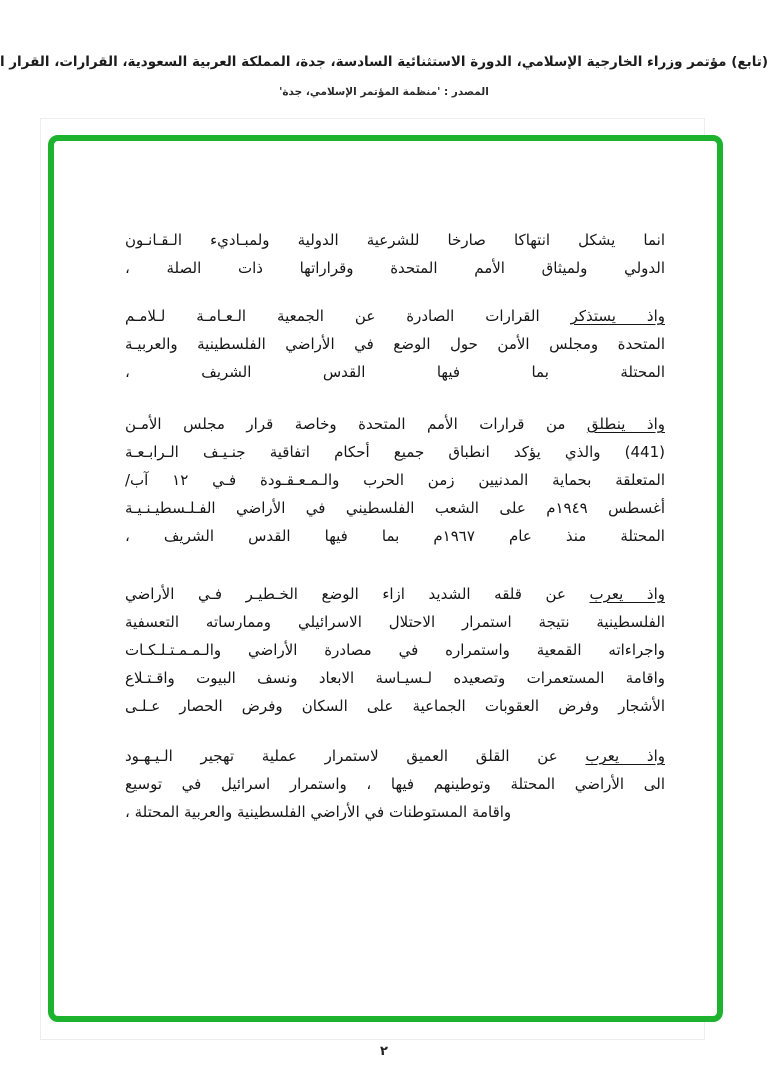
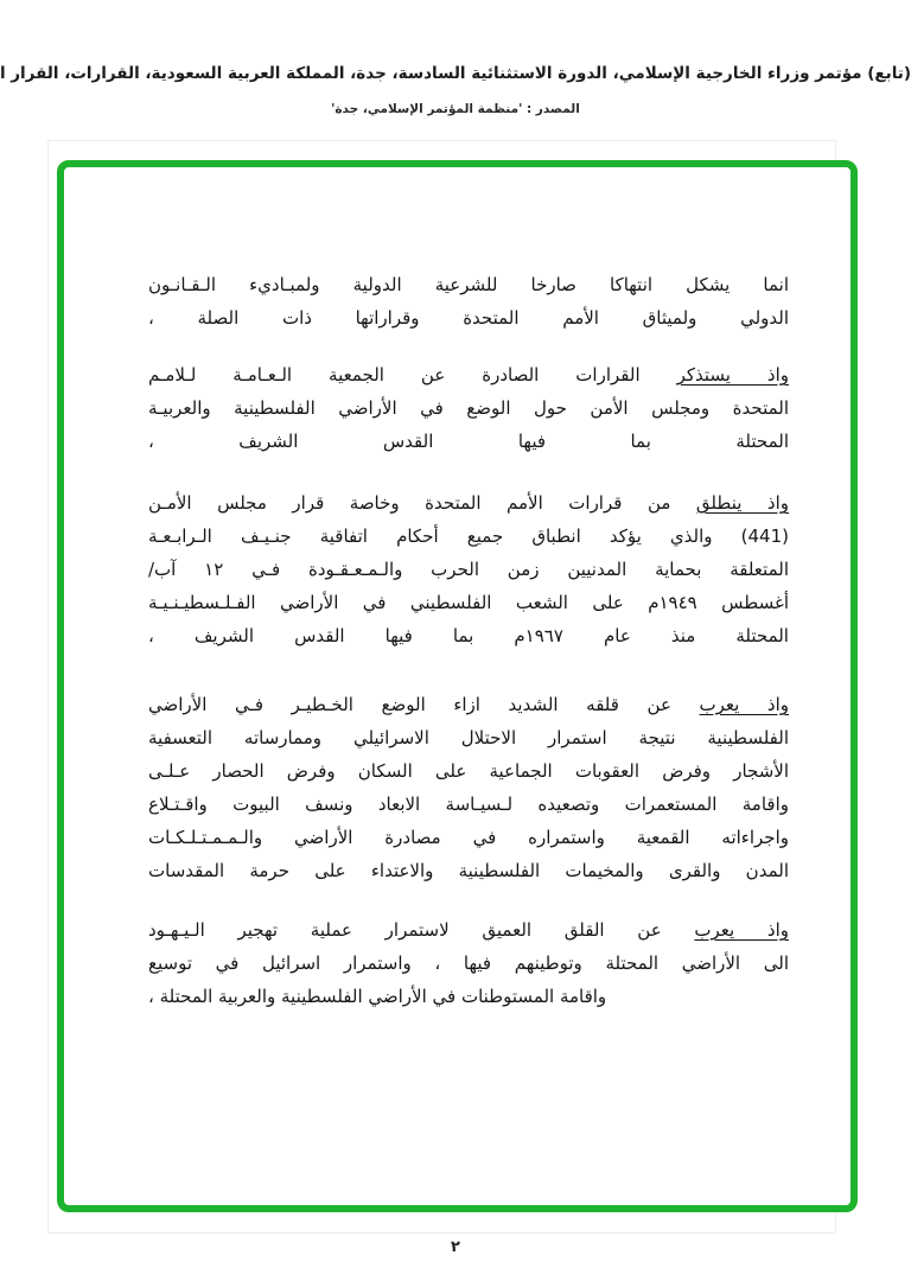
  (تابع) مؤتمر وزراء الخارجية الإسلامي، الدورة الاستثنائية السادسة، جدة، المملكة العربية السعودية، القرارات، القرار ا
  المصدر : 'منظمة المؤتمر الإسلامي، جدة'
  انما يشكل انتهاكا صارخا للشرعية الدولية ولمبـاديء الـقـانـون
  الدولي ولميثاق الأمم المتحدة وقراراتها ذات الصلة ،
  واذ يستذكر القرارات الصادرة عن الجمعية الـعـامـة لـلامـم
  المتحدة ومجلس الأمن حول الوضع في الأراضي الفلسطينية والعربيـة
  المحتلة بما فيها القدس الشريف ،
  واذ ينطلق من قرارات الأمم المتحدة وخاصة قرار مجلس الأمـن
  (441) والذي يؤكد انطباق جميع أحكام اتفاقية جنـيـف الـرابـعـة
  المتعلقة بحماية المدنيين زمن الحرب والـمـعـقـودة فـي ١٢ آب/
  أغسطس ١٩٤٩م على الشعب الفلسطيني في الأراضي الفـلـسطيـنـيـة
  المحتلة منذ عام ١٩٦٧م بما فيها القدس الشريف ،
  واذ يعرب عن قلقه الشديد ازاء الوضع الخـطيـر فـي الأراضي
  الفلسطينية نتيجة استمرار الاحتلال الاسرائيلي وممارساته التعسفية
- واجراءاته القمعية واستمراره في مصادرة الأراضي والـمـمـتـلـكـات
+ الأشجار وفرض العقوبات الجماعية على السكان وفرض الحصار عـلـى
  واقامة المستعمرات وتصعيده لـسيـاسة الابعاد ونسف البيوت واقـتـلاع
- الأشجار وفرض العقوبات الجماعية على السكان وفرض الحصار عـلـى
+ واجراءاته القمعية واستمراره في مصادرة الأراضي والـمـمـتـلـكـات
+ المدن والقرى والمخيمات الفلسطينية والاعتداء على حرمة المقدسات
  واذ يعرب عن القلق العميق لاستمرار عملية تهجير الـيـهـود
  الى الأراضي المحتلة وتوطينهم فيها ، واستمرار اسرائيل في توسيع
  واقامة المستوطنات في الأراضي الفلسطينية والعربية المحتلة ،
  ٢
